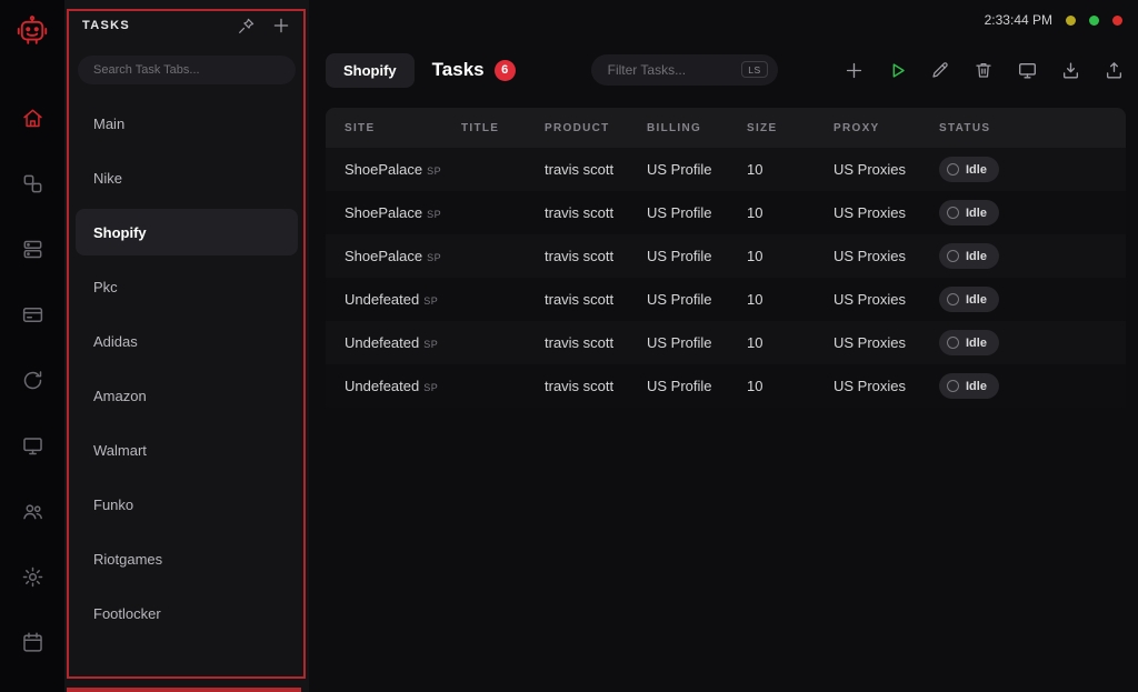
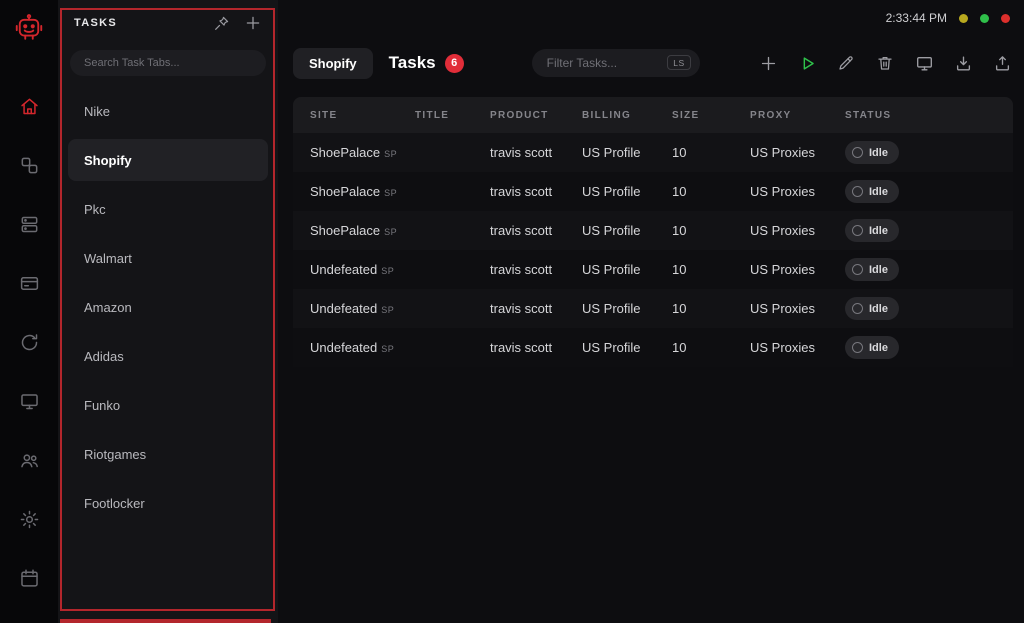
  TASKS
  Search Task Tabs...
- Main
  Nike
  Shopify
  Pkc
- Adidas
+ Walmart
  Amazon
- Walmart
+ Adidas
  Funko
  Riotgames
  Footlocker
  2:33:44 PM
  Shopify
  Tasks
  6
  Filter Tasks...
  LS
  SITE
  TITLE
  PRODUCT
  BILLING
  SIZE
  PROXY
  STATUS
  ShoePalace
  SP
  travis scott
  US Profile
  10
  US Proxies
  Idle
  ShoePalace
  SP
  travis scott
  US Profile
  10
  US Proxies
  Idle
  ShoePalace
  SP
  travis scott
  US Profile
  10
  US Proxies
  Idle
  Undefeated
  SP
  travis scott
  US Profile
  10
  US Proxies
  Idle
  Undefeated
  SP
  travis scott
  US Profile
  10
  US Proxies
  Idle
  Undefeated
  SP
  travis scott
  US Profile
  10
  US Proxies
  Idle
